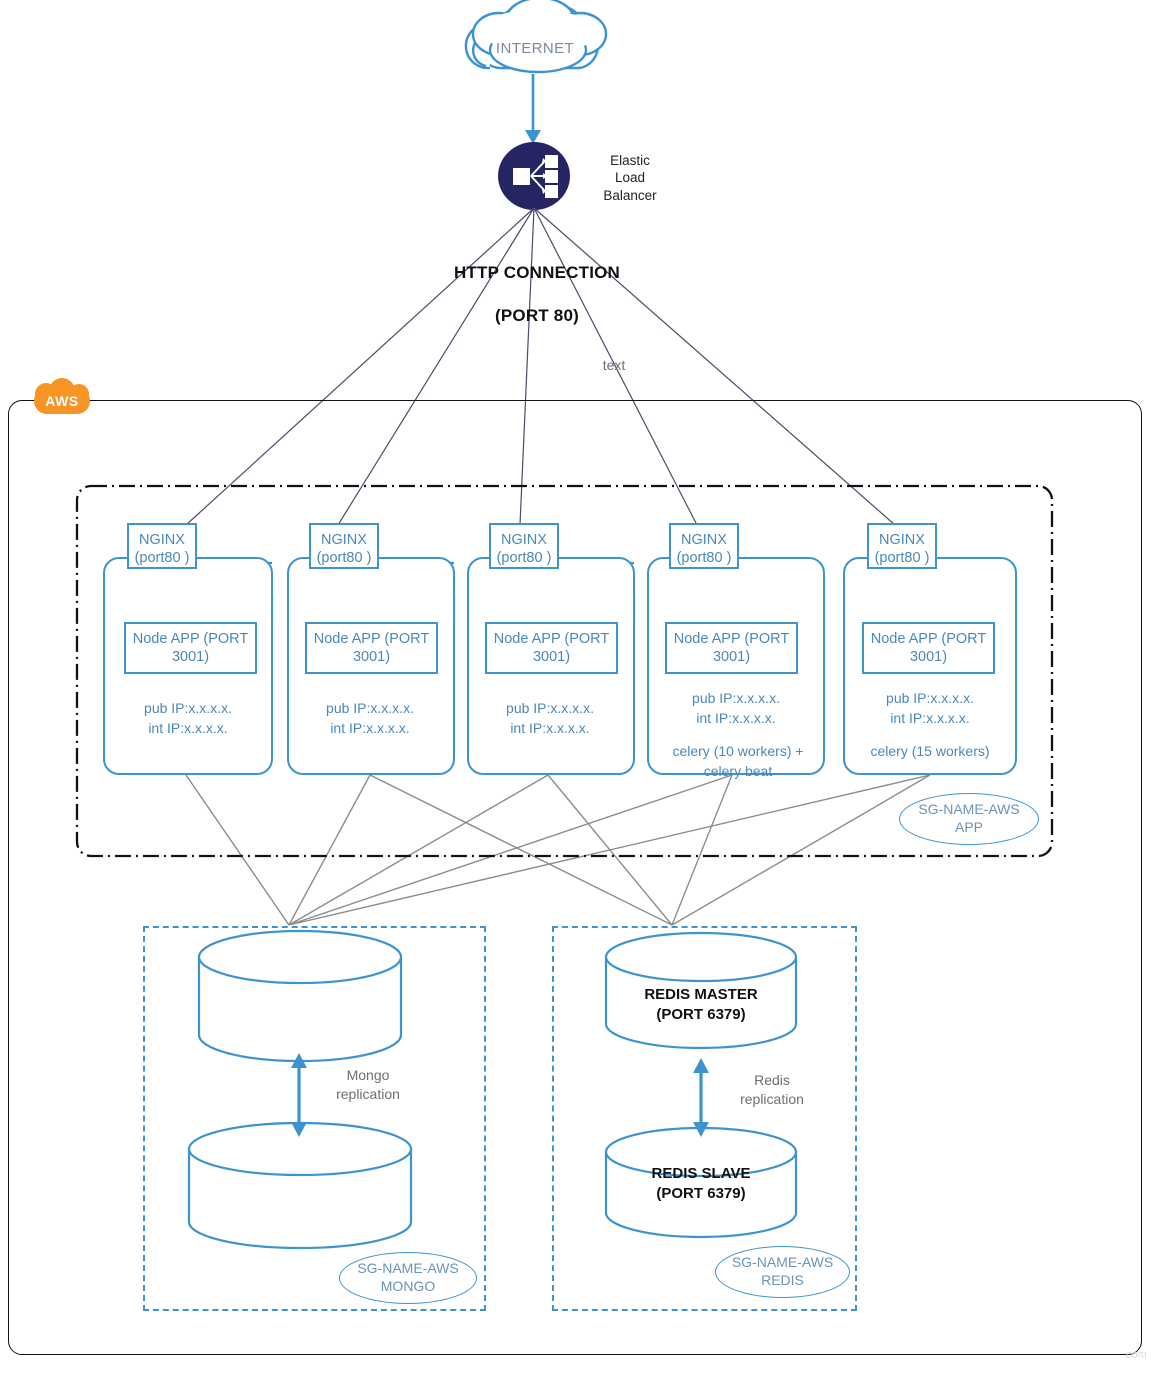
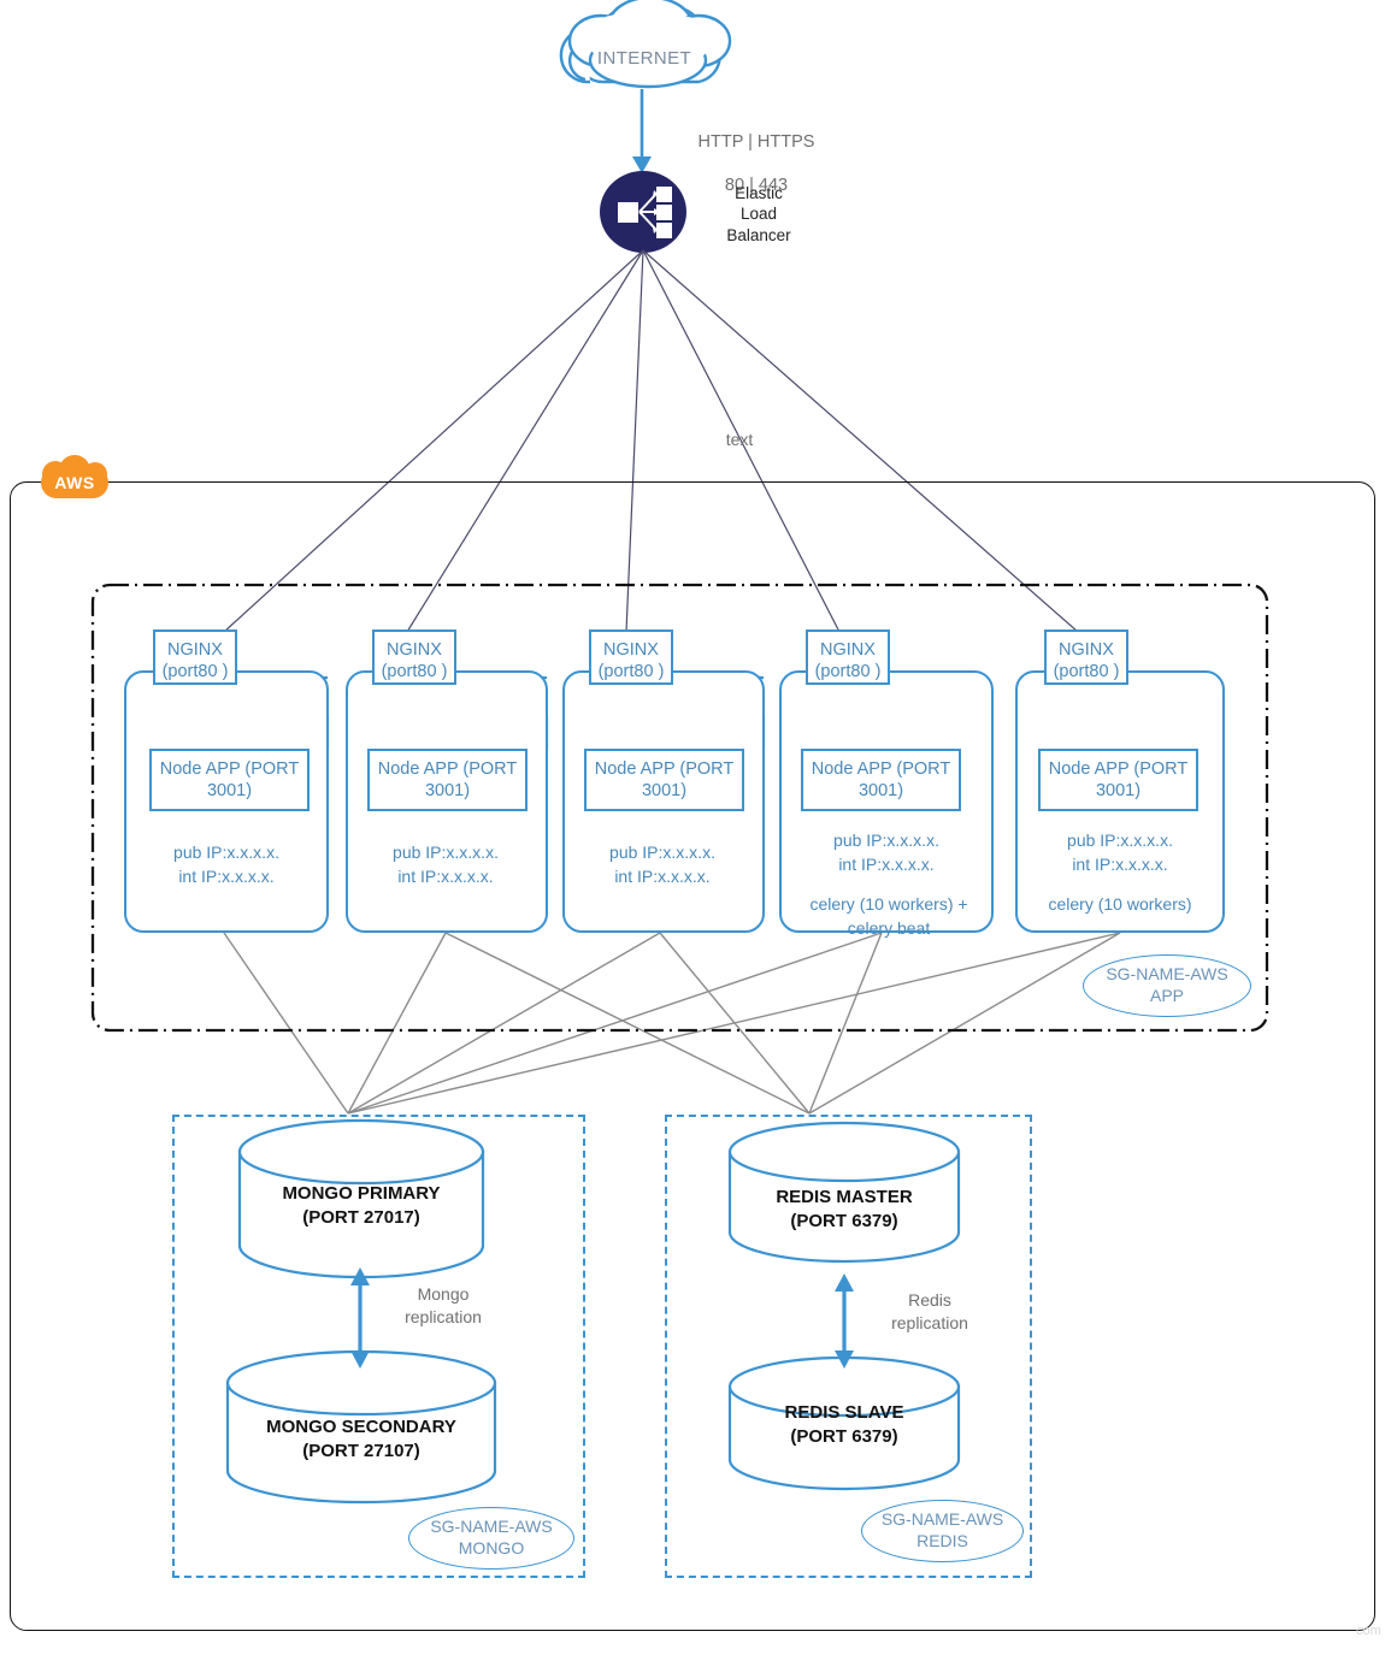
  INTERNET
+ HTTP | HTTPS
+ 80 | 443
  Elastic
  Load
  Balancer
- HTTP CONNECTION
- (PORT 80)
  text
  AWS
  NGINX (port80 )
  Node APP (PORT 3001)
  pub IP:x.x.x.x.
  int IP:x.x.x.x.
  NGINX (port80 )
  Node APP (PORT 3001)
  pub IP:x.x.x.x.
  int IP:x.x.x.x.
  NGINX (port80 )
  Node APP (PORT 3001)
  pub IP:x.x.x.x.
  int IP:x.x.x.x.
  NGINX (port80 )
  Node APP (PORT 3001)
  pub IP:x.x.x.x.
  int IP:x.x.x.x.
  celery (10 workers) +
  celery beat
  NGINX (port80 )
  Node APP (PORT 3001)
  pub IP:x.x.x.x.
  int IP:x.x.x.x.
- celery (15 workers)
+ celery (10 workers)
  SG-NAME-AWS
  APP
+ MONGO PRIMARY
+ (PORT 27017)
  Mongo
  replication
+ MONGO SECONDARY
+ (PORT 27107)
  SG-NAME-AWS
  MONGO
  REDIS MASTER
  (PORT 6379)
  Redis
  replication
  REDIS SLAVE
  (PORT 6379)
  SG-NAME-AWS
  REDIS
  com
